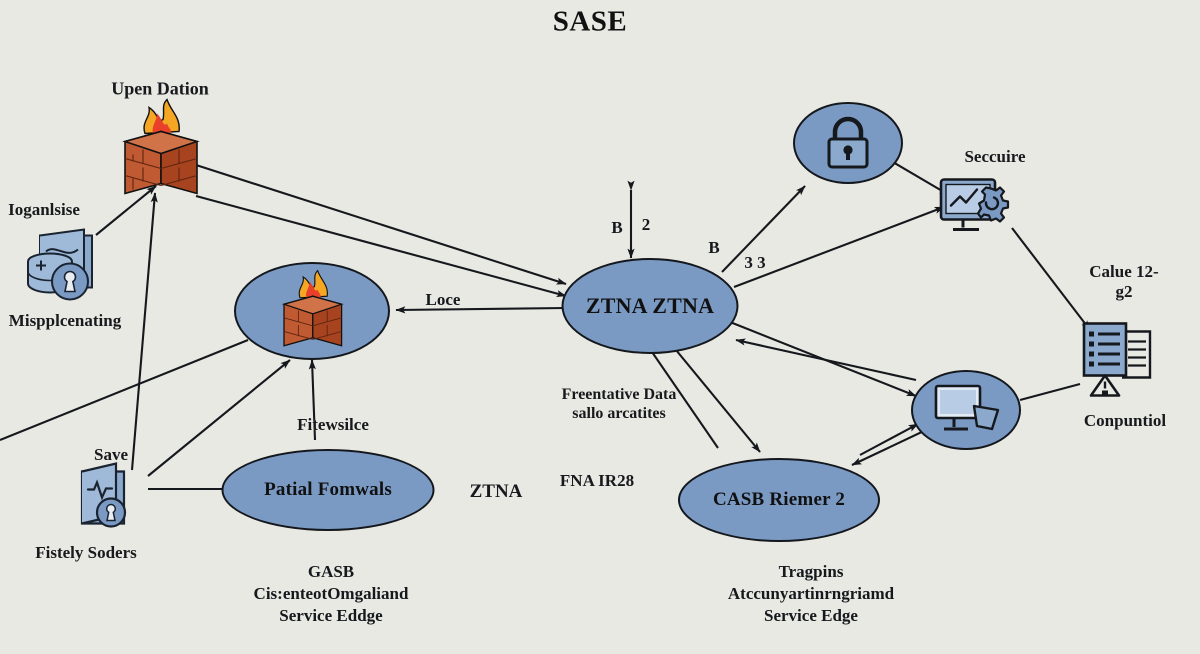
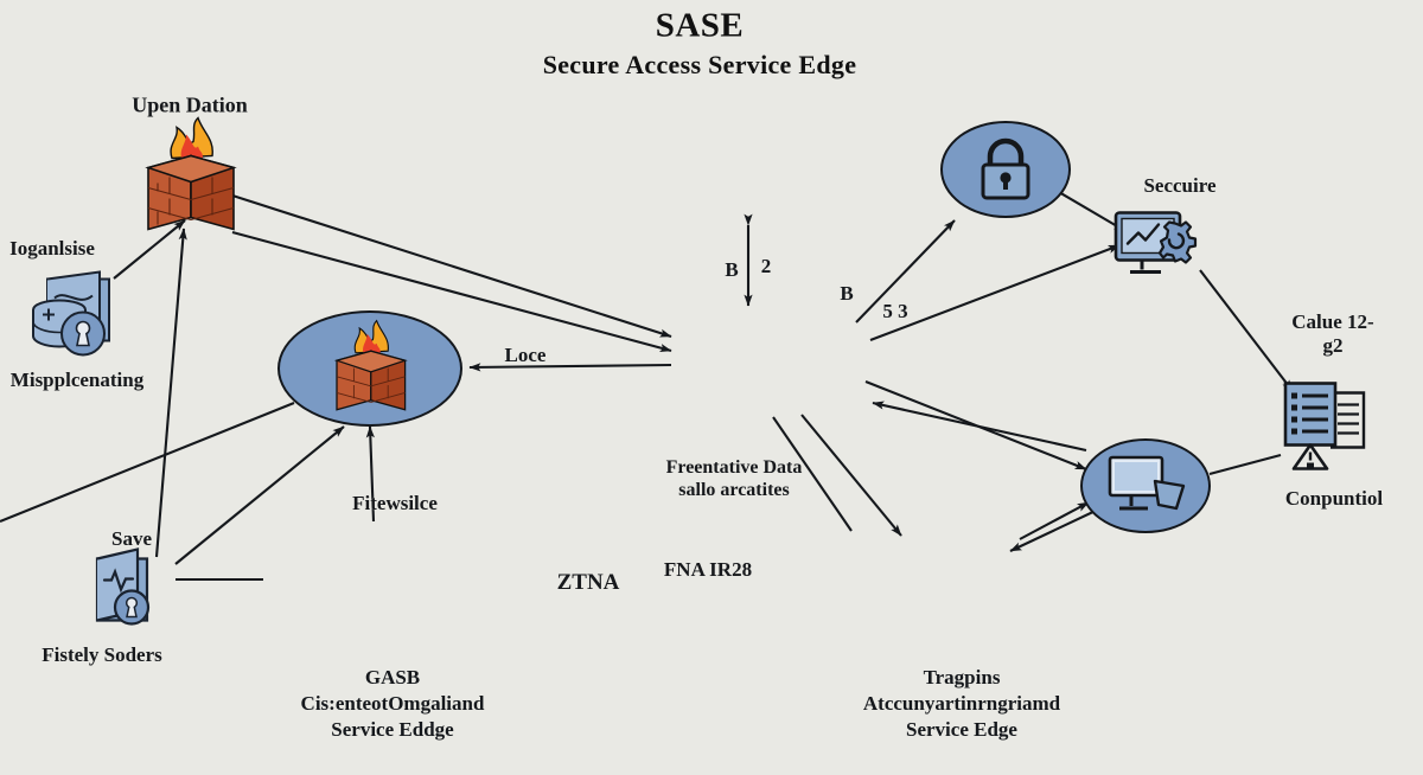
  SASE
+ Secure Access Service Edge
  Upen Dation
  Ioganlsise
  Mispplcenating
  Save
  Fistely Soders
  Fitewsilce
- Patial Fomwals
- ZTNA ZTNA
- CASB Riemer 2
  Seccuire
  Calue 12-g2
  Conpuntiol
  ZTNA
  FNA IR28
  Freentative Data
  sallo arcatites
  Loce
  B
  2
  B
- 3 3
+ 5 3
  GASB
  Cis:enteotOmgaliand
  Service Eddge
  Tragpins
  Atccunyartinrngriamd
  Service Edge
